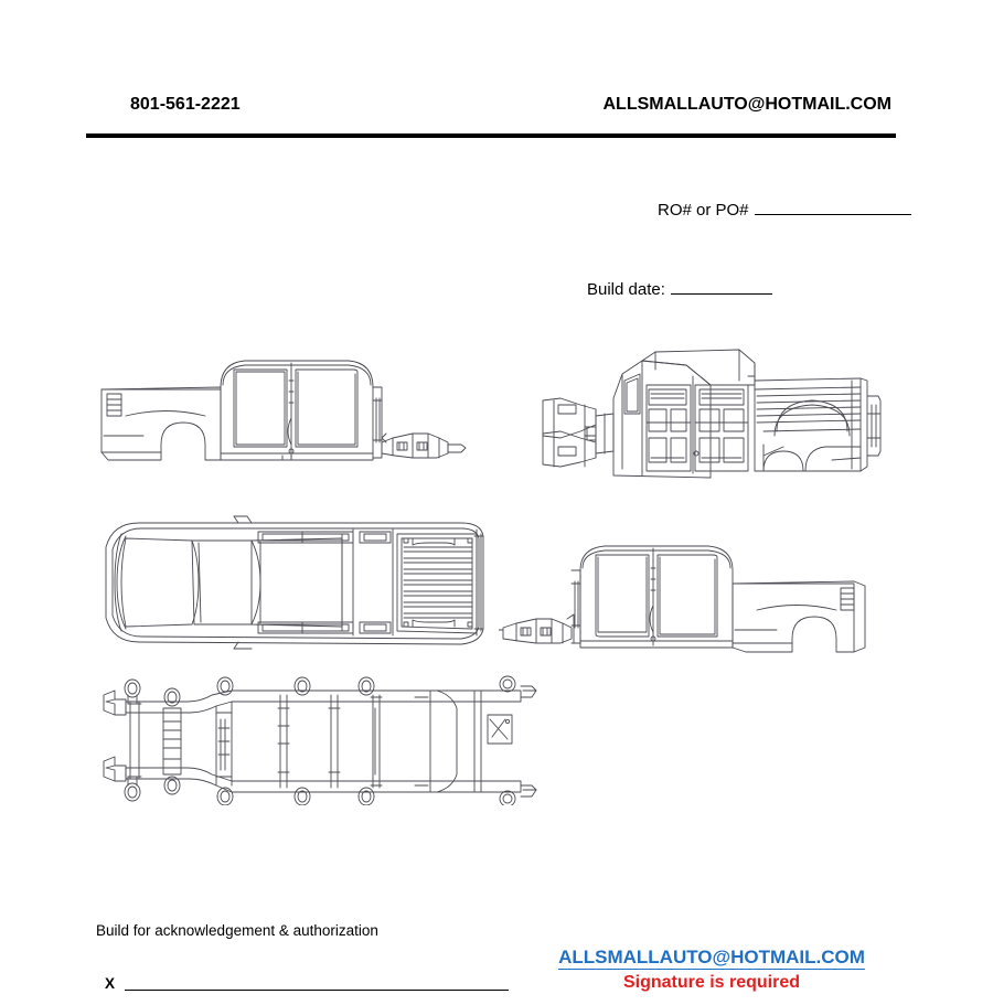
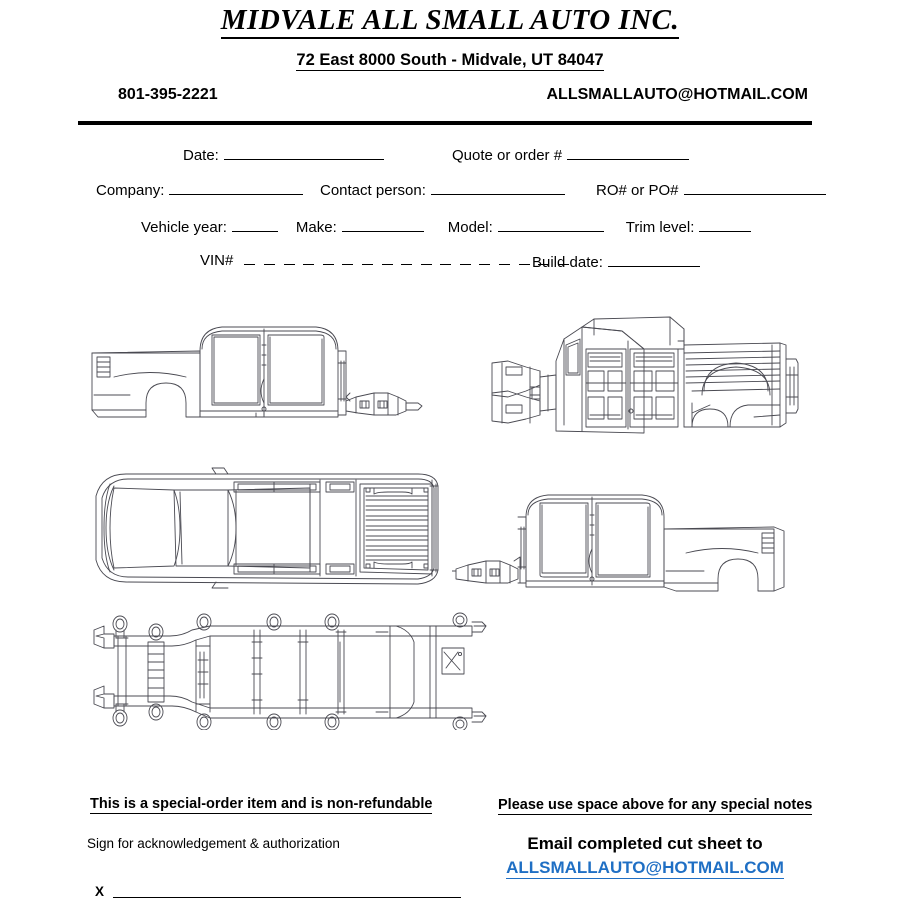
+ MIDVALE ALL SMALL AUTO INC.
+ 72 East 8000 South - Midvale, UT 84047
- 801-561-2221
+ 801-395-2221
  ALLSMALLAUTO@HOTMAIL.COM
+ Date:
+ Quote or order #
+ Company:
+ Contact person:
  RO# or PO#
+ Vehicle year:
+ Make:
+ Model:
+ Trim level:
+ VIN#
  Build date:
+ This is a special-order item and is non-refundable
- Build for acknowledgement & authorization
+ Sign for acknowledgement & authorization
  X
+ Please use space above for any special notes
+ Email completed cut sheet to
  ALLSMALLAUTO@HOTMAIL.COM
- Signature is required
